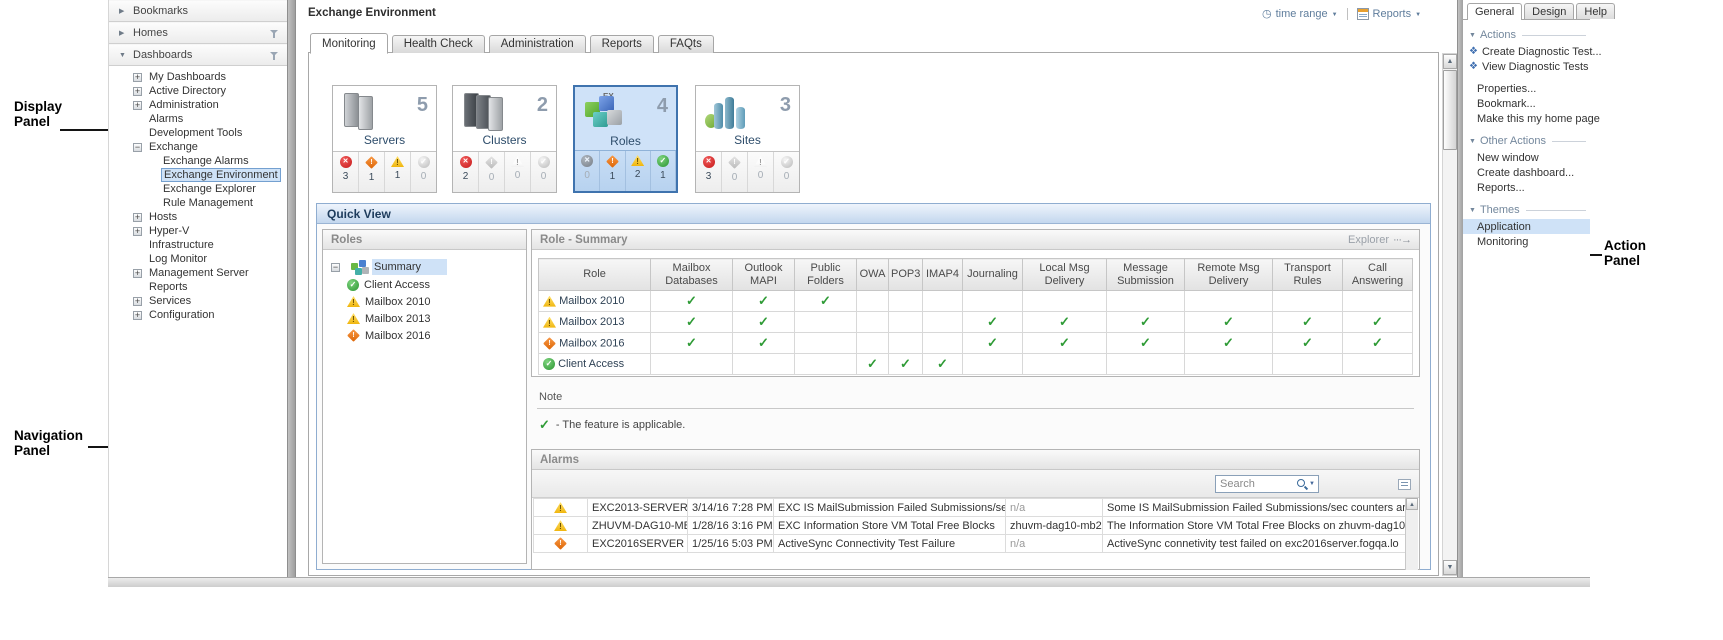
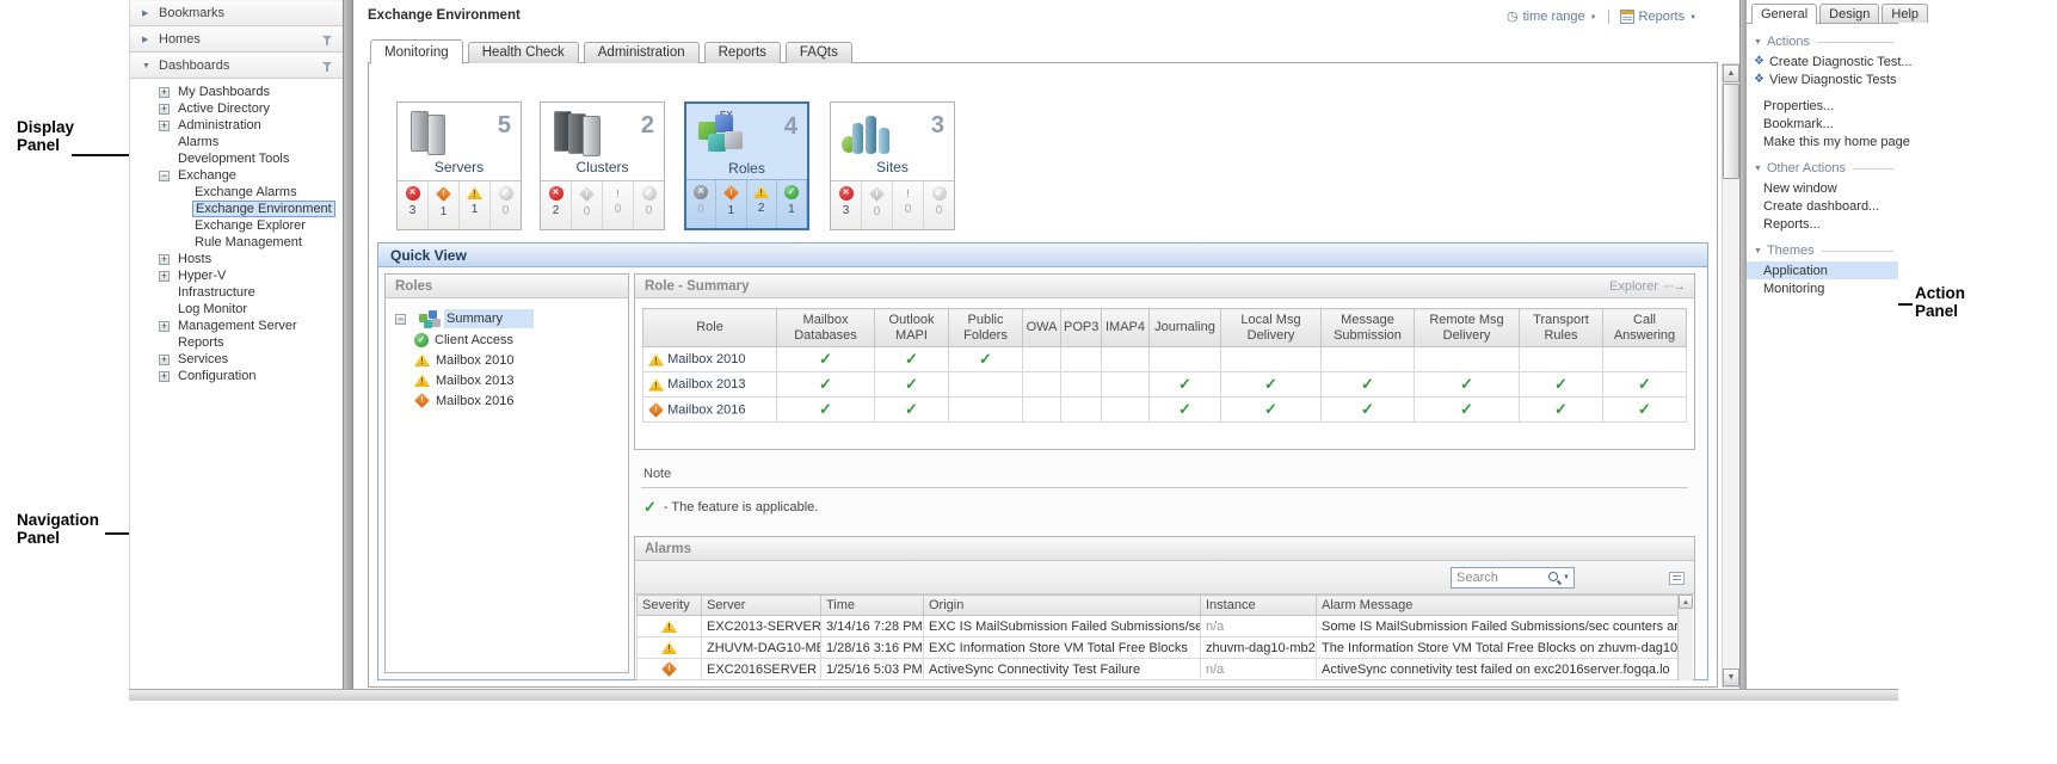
  Display
  Panel
  Navigation
  Panel
  Action
  Panel
  Bookmarks
  Homes
  Dashboards
  +
  My Dashboards
  +
  Active Directory
  +
  Administration
  Alarms
  Development Tools
  −
  Exchange
  Exchange Alarms
  Exchange Environment
  Exchange Explorer
  Rule Management
  +
  Hosts
  +
  Hyper-V
  Infrastructure
  Log Monitor
  +
  Management Server
  Reports
  +
  Services
  +
  Configuration
  Exchange Environment
  ◷
  time range
  Reports
  Monitoring
  Health Check
  Administration
  Reports
  FAQts
  5
  Servers
  3
  1
  1
  0
  2
  Clusters
  2
  0
  0
  0
  4
  Roles
  0
  1
  2
  1
  3
  Sites
  3
  0
  0
  0
  Quick View
  Roles
  −
  Summary
  Client Access
  Mailbox 2010
  Mailbox 2013
  Mailbox 2016
  Role - Summary
  Explorer
  ···→
  Role	Mailbox Databases	Outlook MAPI	Public Folders	OWA	POP3	IMAP4	Journaling	Local Msg Delivery	Message Submission	Remote Msg Delivery	Transport Rules	Call Answering
  Mailbox 2010	✓	✓	✓
  Mailbox 2013	✓	✓					✓	✓	✓	✓	✓	✓
  Mailbox 2016	✓	✓					✓	✓	✓	✓	✓	✓
- Client Access				✓	✓	✓
  Note
  ✓
  - The feature is applicable.
  Alarms
  Search
+ Severity	Server	Time	Origin	Instance	Alarm Message
  	EXC2013-SERVER	3/14/16 7:28 PM	EXC IS MailSubmission Failed Submissions/se	n/a	Some IS MailSubmission Failed Submissions/sec counters a
  	ZHUVM-DAG10-MB	1/28/16 3:16 PM	EXC Information Store VM Total Free Blocks	zhuvm-dag10-mb2	The Information Store VM Total Free Blocks on zhuvm-dag10
  	EXC2016SERVER	1/25/16 5:03 PM	ActiveSync Connectivity Test Failure	n/a	ActiveSync connetivity test failed on exc2016server.fogqa.lo
  General
  Design
  Help
  Actions
  ❖
  Create Diagnostic Test...
  ❖
  View Diagnostic Tests
  Properties...
  Bookmark...
  Make this my home page
  Other Actions
  New window
  Create dashboard...
  Reports...
  Themes
  Application
  Monitoring
